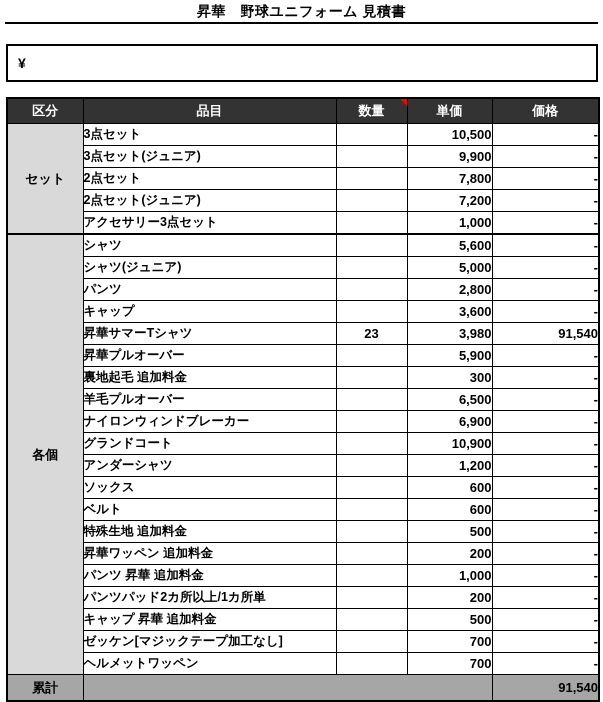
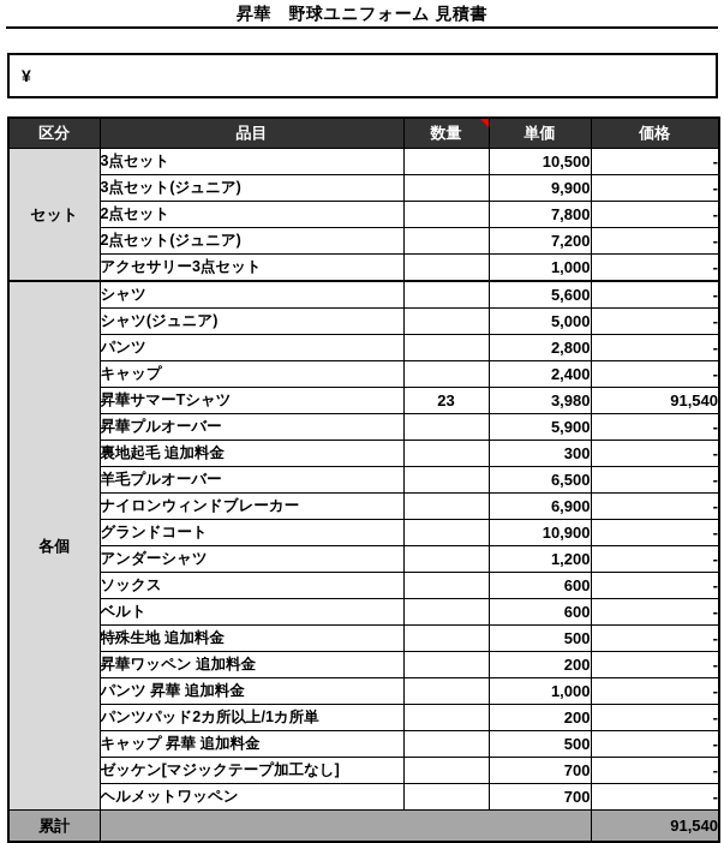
  昇華 野球ユニフォーム 見積書
  ¥
  区分	品目	数量	単価	価格
  セット	3点セット		10,500	-
  3点セット(ジュニア)		9,900	-
  2点セット		7,800	-
  2点セット(ジュニア)		7,200	-
  アクセサリー3点セット		1,000	-
  各個	シャツ		5,600	-
  シャツ(ジュニア)		5,000	-
  パンツ		2,800	-
- キャップ		3,600	-
+ キャップ		2,400	-
  昇華サマーTシャツ	23	3,980	91,540
  昇華プルオーバー		5,900	-
  裏地起毛 追加料金		300	-
  羊毛プルオーバー		6,500	-
  ナイロンウィンドブレーカー		6,900	-
  グランドコート		10,900	-
  アンダーシャツ		1,200	-
  ソックス		600	-
  ベルト		600	-
  特殊生地 追加料金		500	-
  昇華ワッペン 追加料金		200	-
  パンツ 昇華 追加料金		1,000	-
  パンツパッド2カ所以上/1カ所単		200	-
  キャップ 昇華 追加料金		500	-
  ゼッケン[マジックテープ加工なし]		700	-
  ヘルメットワッペン		700	-
  累計		91,540
